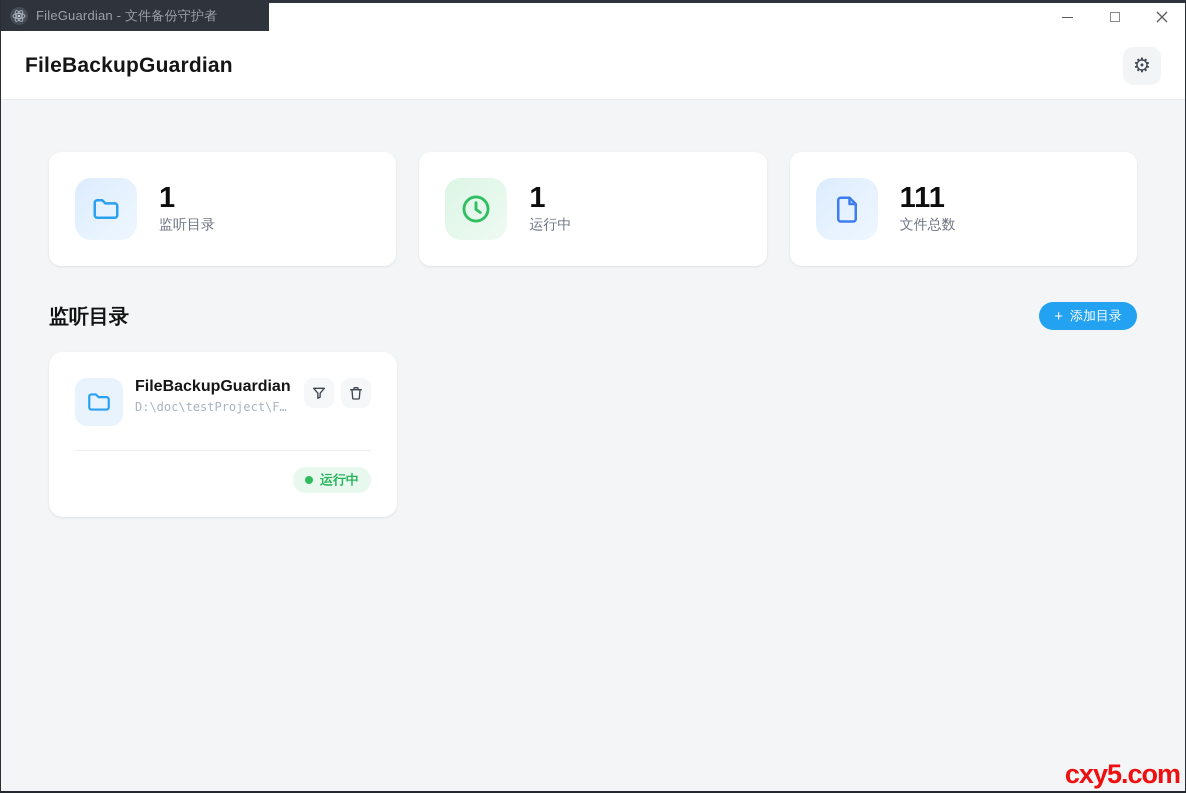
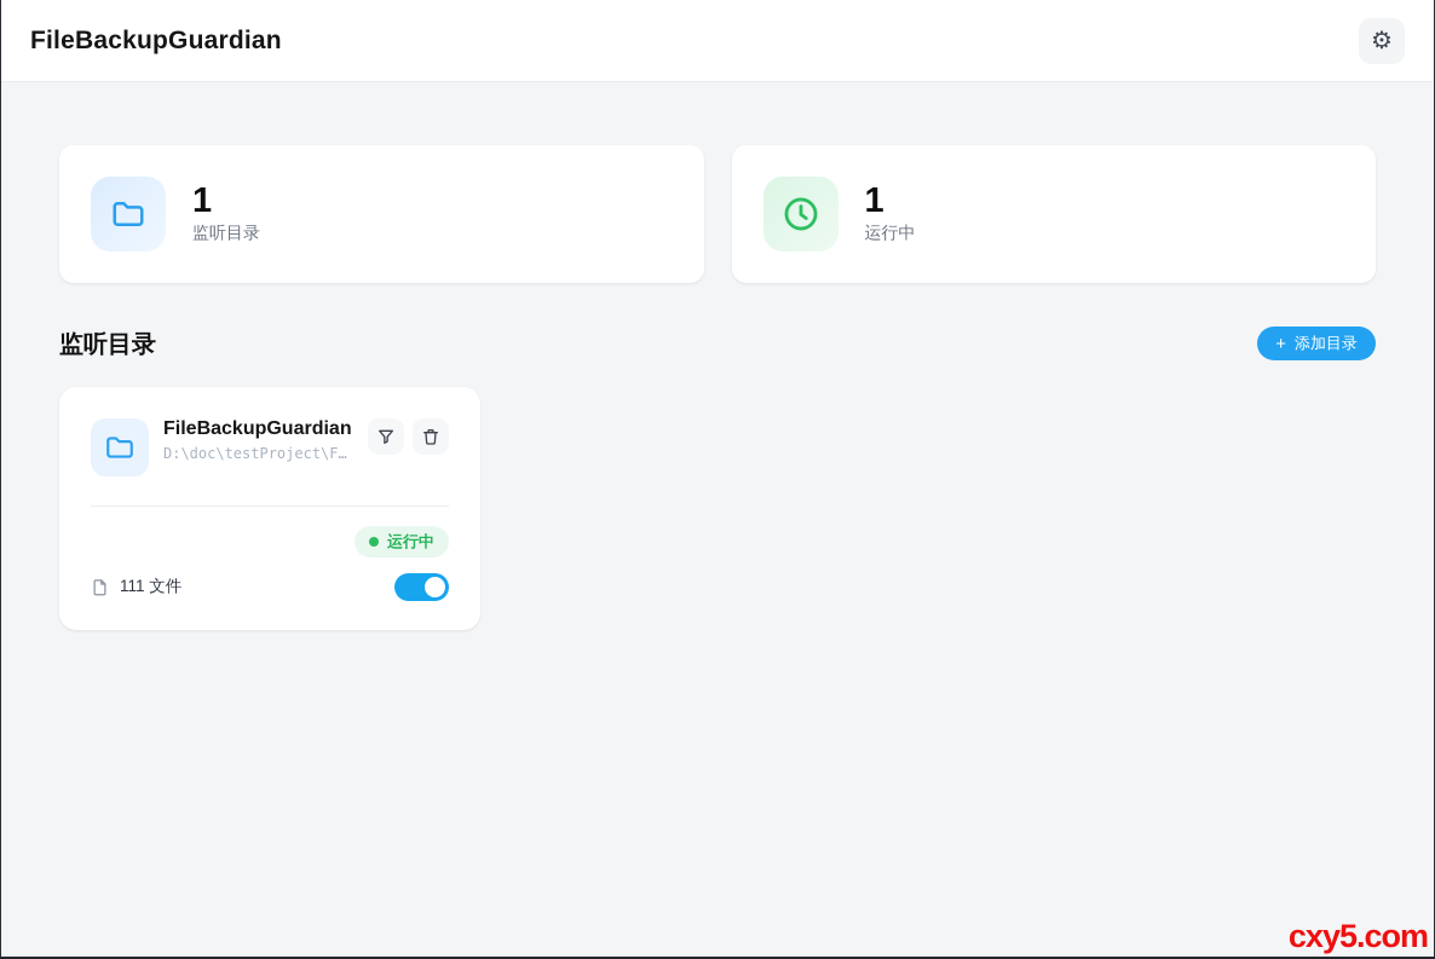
- FileGuardian - 文件备份守护者
  FileBackupGuardian
  ⚙
  1
  监听目录
  1
  运行中
- 111
- 文件总数
  监听目录
  +
  添加目录
  FileBackupGuardian
  D:\doc\testProject\F…
  运行中
+ 111 文件
  cxy5.com
